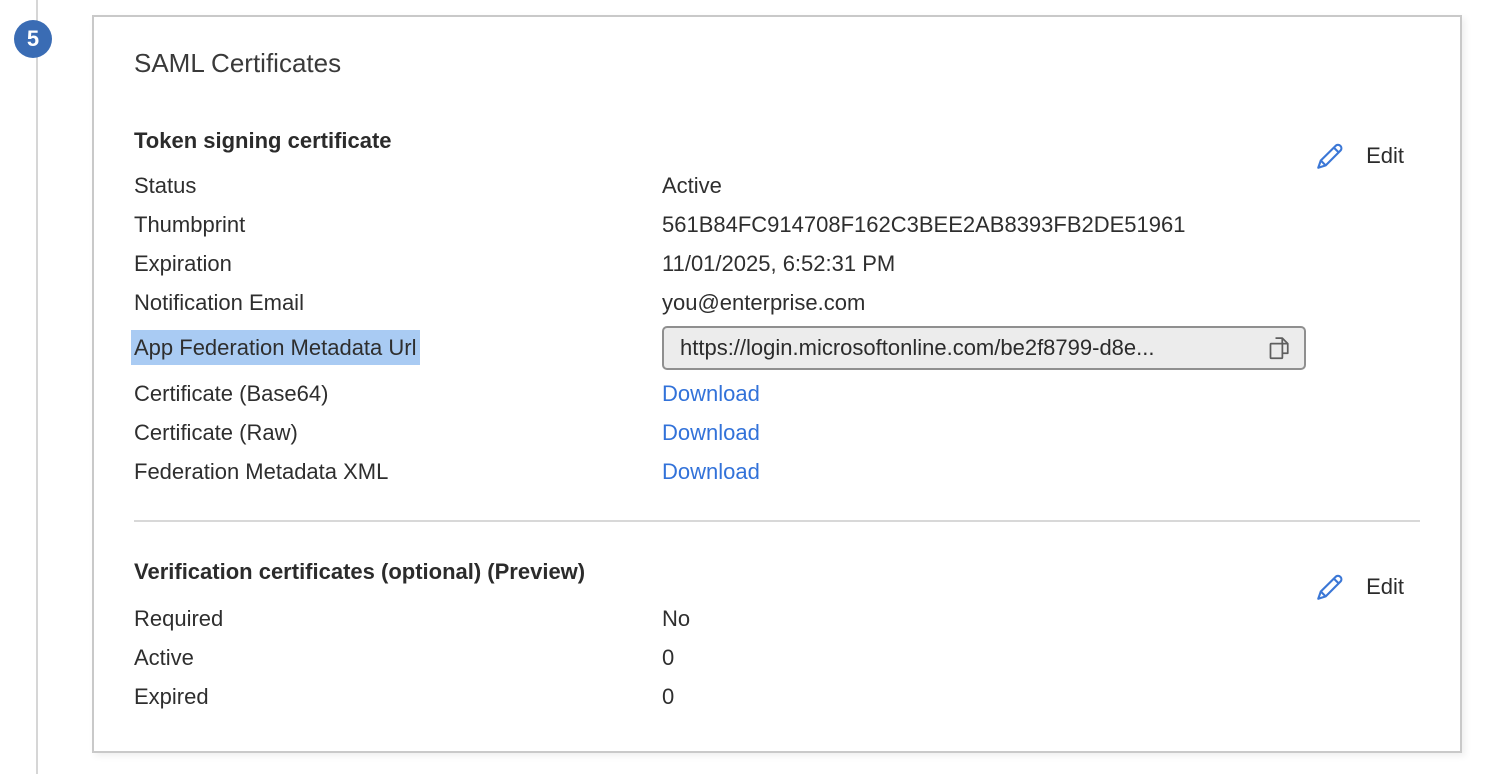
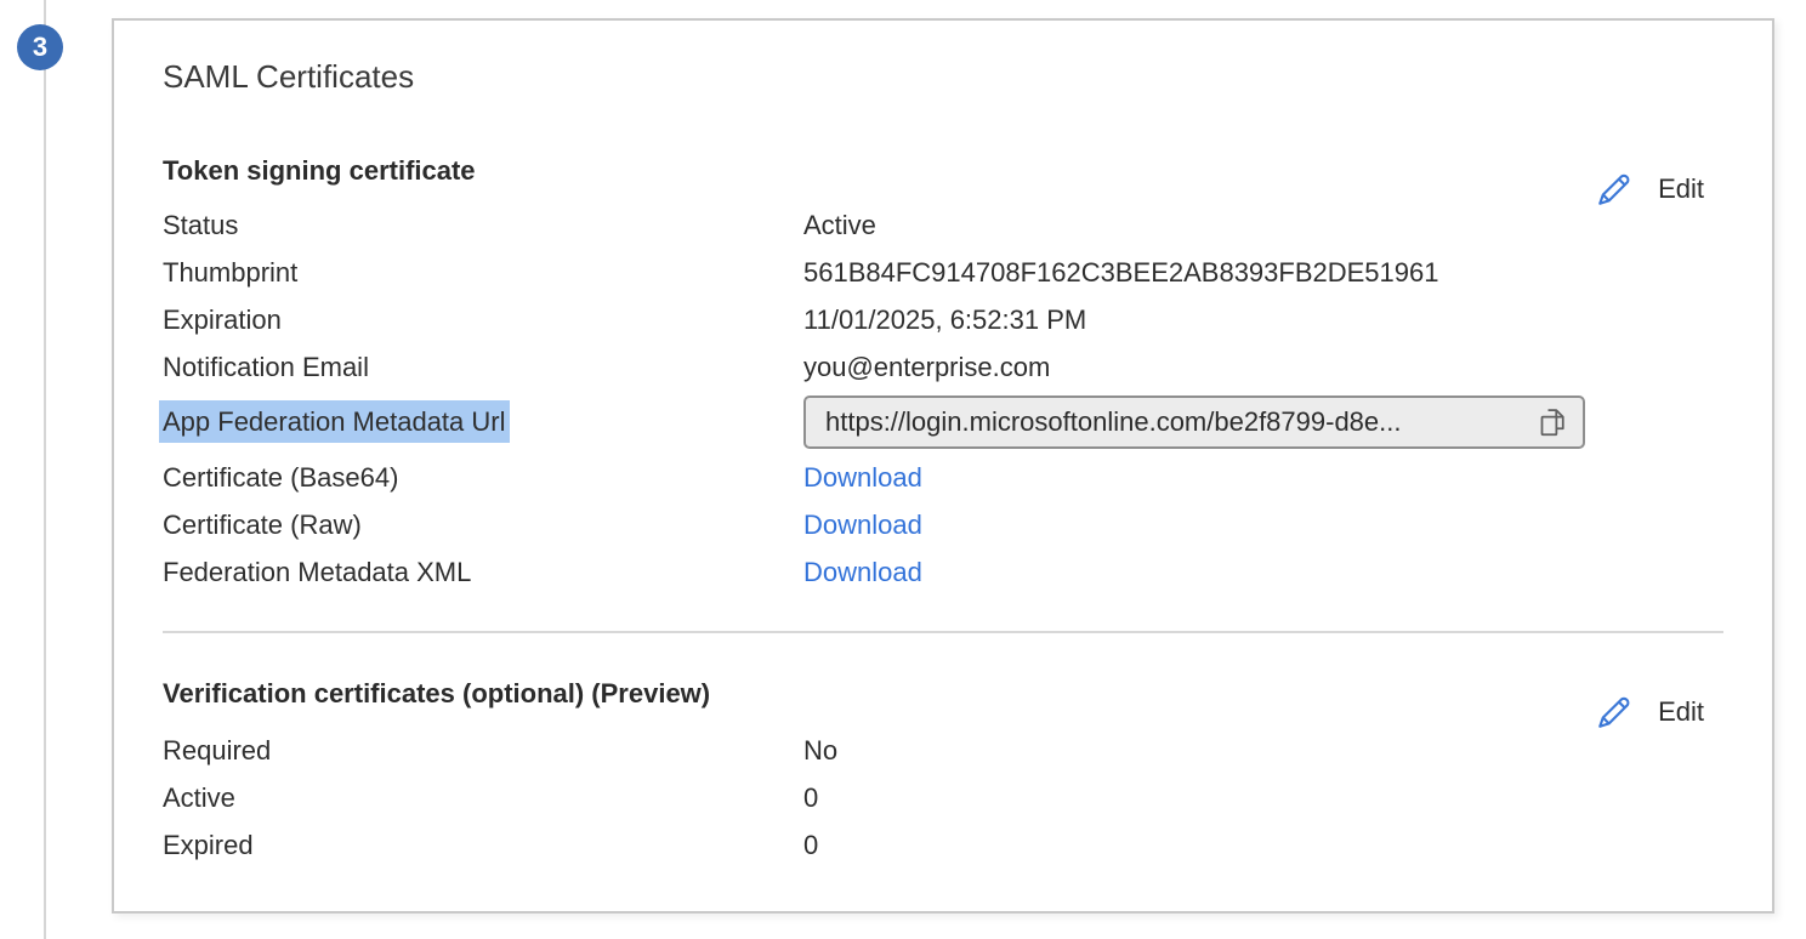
- 5
+ 3
  SAML Certificates
  Token signing certificate
  Edit
  Status
  Active
  Thumbprint
  561B84FC914708F162C3BEE2AB8393FB2DE51961
  Expiration
  11/01/2025, 6:52:31 PM
  Notification Email
  you@enterprise.com
  App Federation Metadata Url
  https://login.microsoftonline.com/be2f8799-d8e...
  Certificate (Base64)
  Download
  Certificate (Raw)
  Download
  Federation Metadata XML
  Download
  Verification certificates (optional) (Preview)
  Edit
  Required
  No
  Active
  0
  Expired
  0
